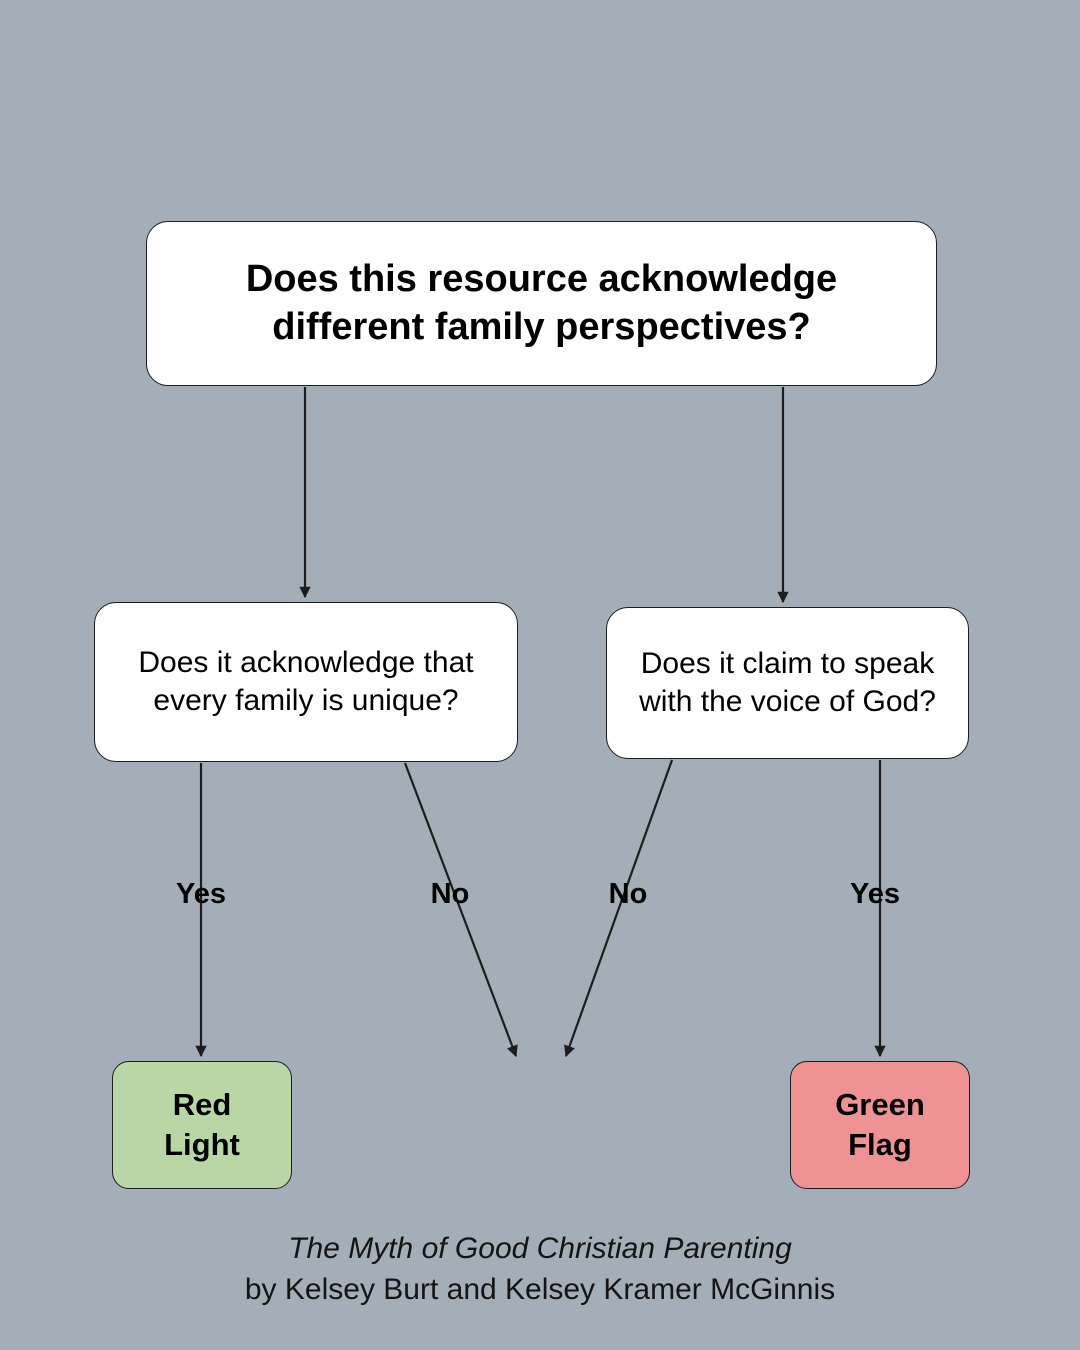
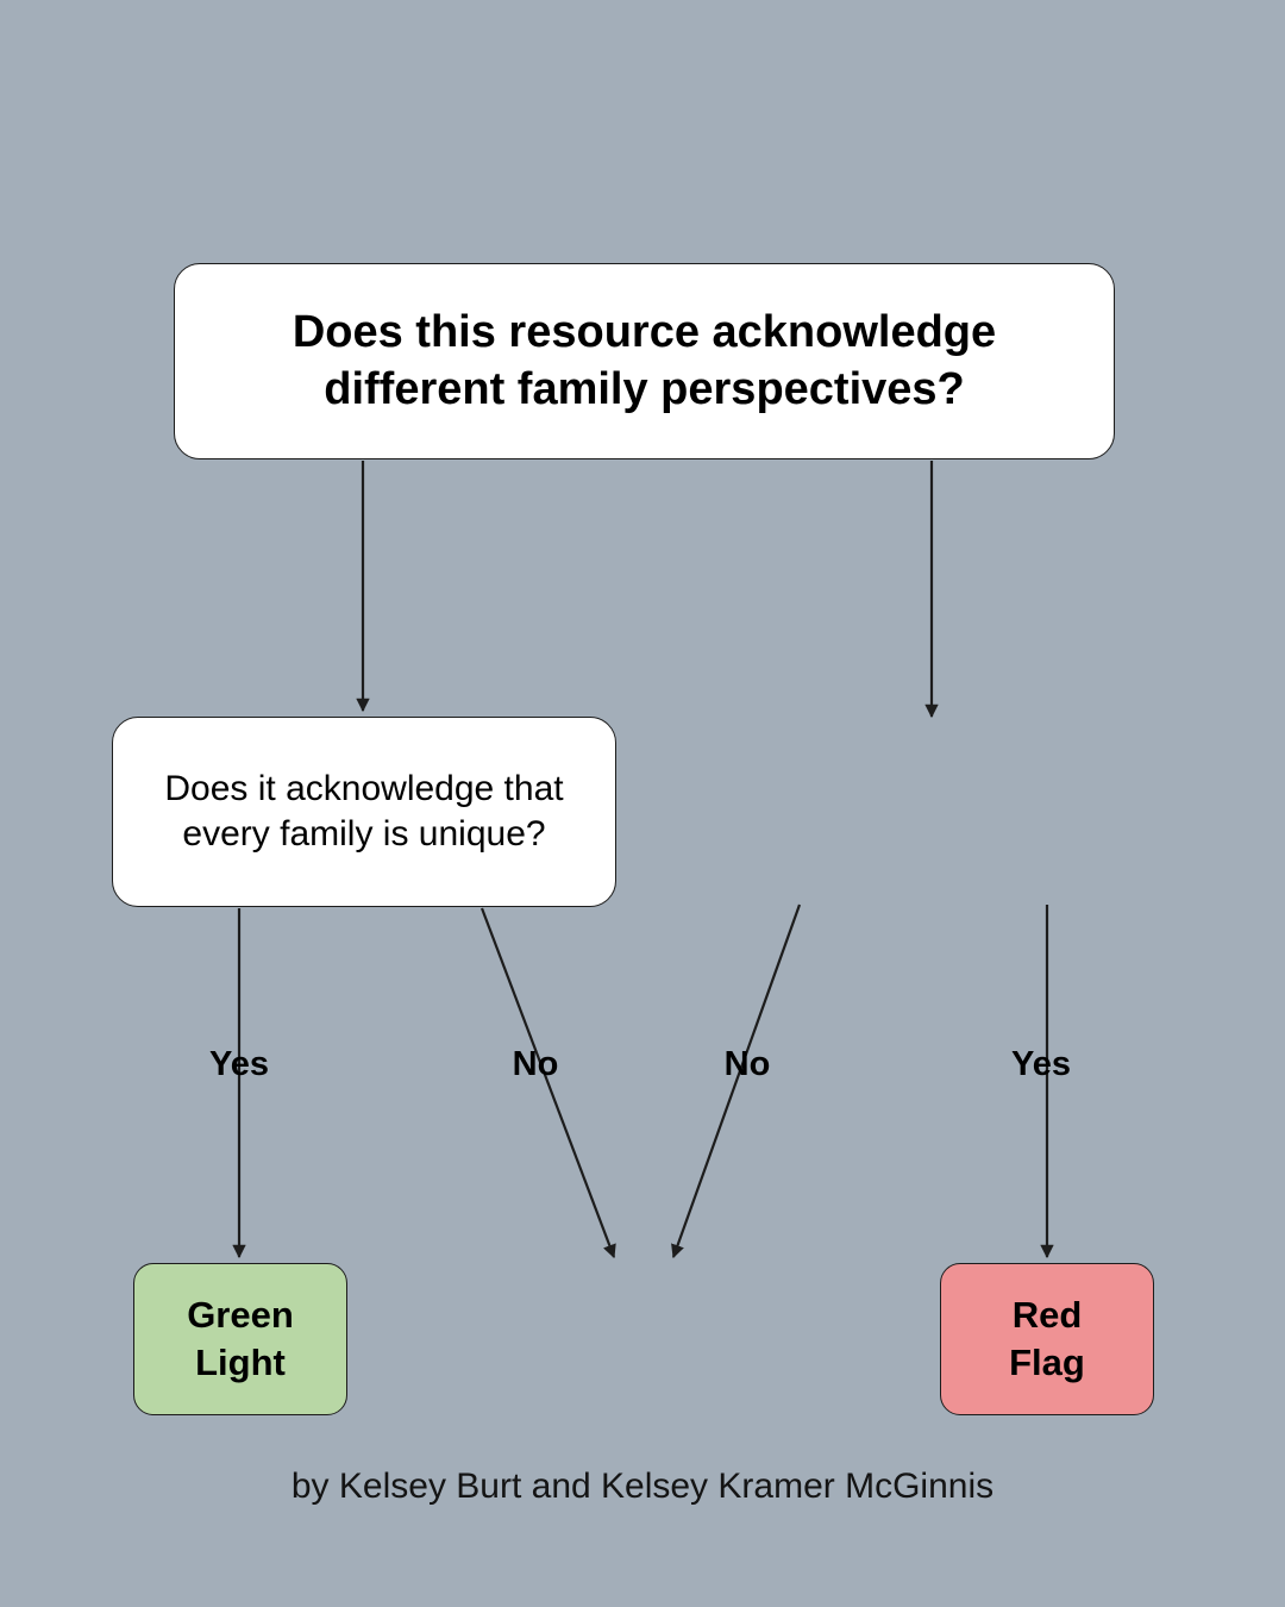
  Does this resource acknowledge different family perspectives?
  Does it acknowledge that every family is unique?
- Does it claim to speak with the voice of God?
  Yes
  No
  No
  Yes
- Red
+ Green
  Light
- Green
+ Red
  Flag
- The Myth of Good Christian Parenting
  by Kelsey Burt and Kelsey Kramer McGinnis
